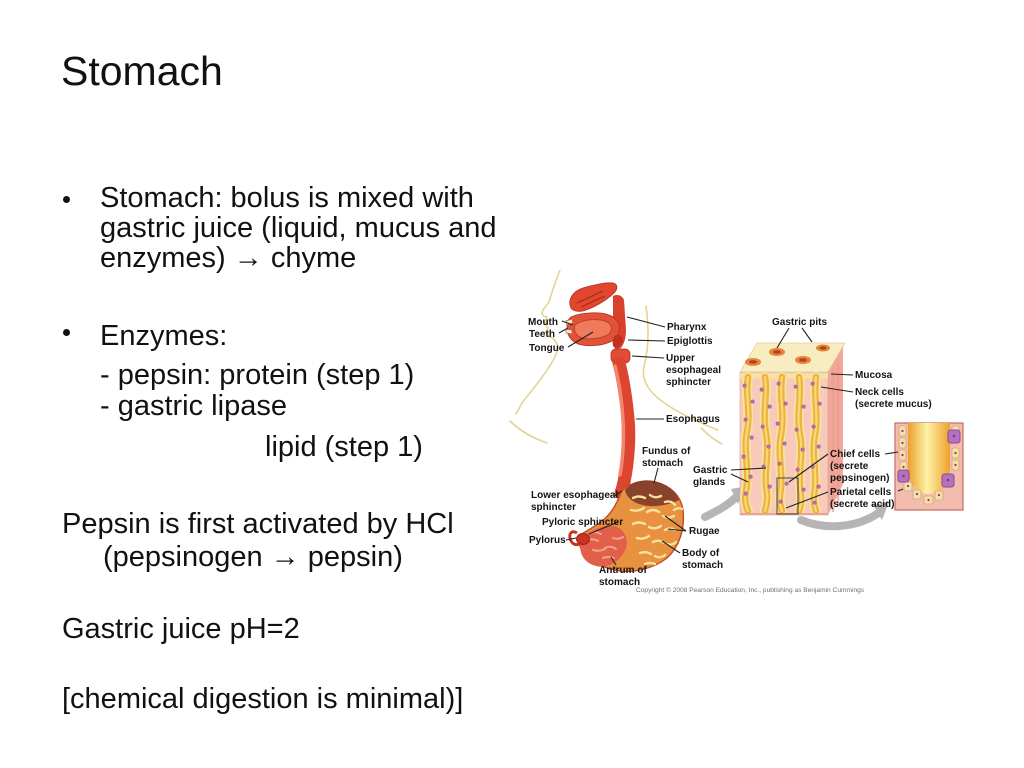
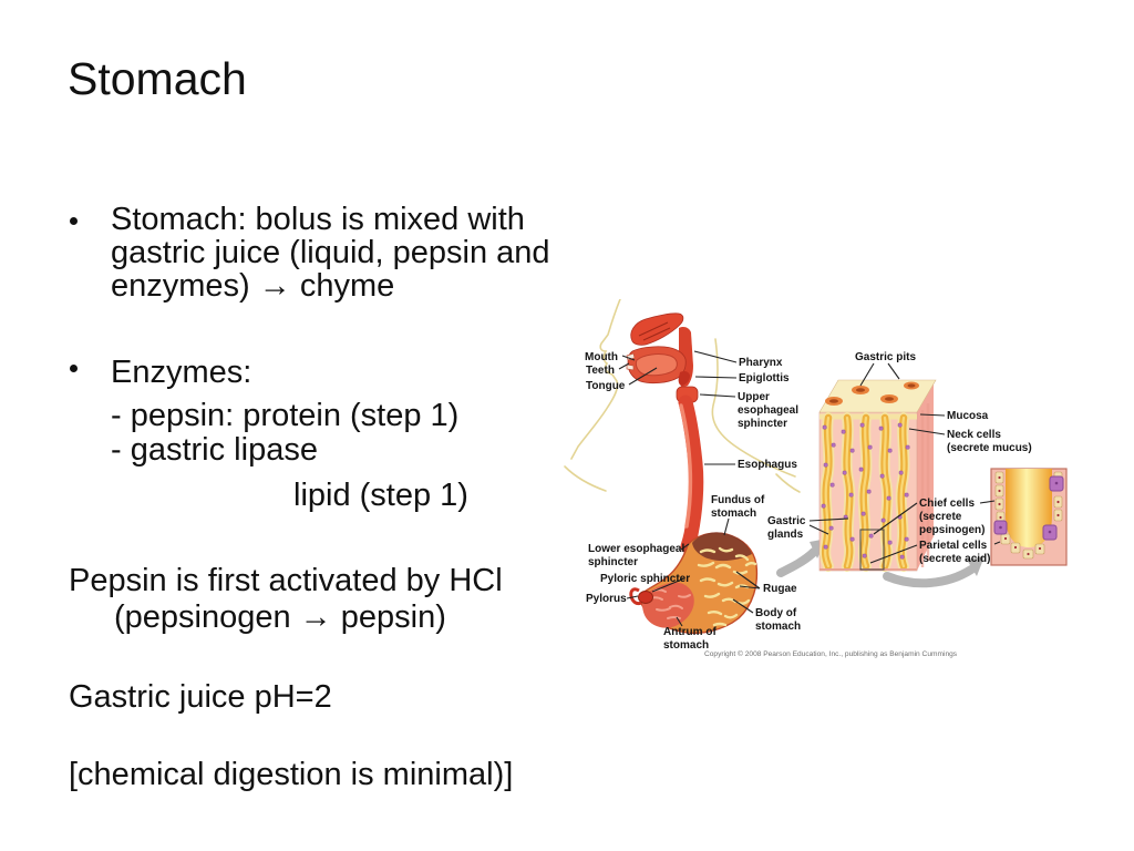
  Stomach
  Stomach: bolus is mixed with
- gastric juice (liquid, mucus and
+ gastric juice (liquid, pepsin and
  enzymes) → chyme
  Enzymes:
  - pepsin: protein (step 1)
  - gastric lipase
  lipid (step 1)
  Pepsin is first activated by HCl
  (pepsinogen → pepsin)
  Gastric juice pH=2
  [chemical digestion is minimal)]
  Mouth
  Teeth
  Tongue
  Pharynx
  Epiglottis
  Upper
  esophageal
  sphincter
  Esophagus
  Fundus of
  stomach
  Gastric
  glands
  Lower esophageal
  sphincter
  Pyloric sphincter
  Pylorus
  Rugae
  Body of
  stomach
  Antrum of
  stomach
  Gastric pits
  Mucosa
  Neck cells
  (secrete mucus)
  Chief cells
  (secrete
  pepsinogen)
  Parietal cells
  (secrete acid)
